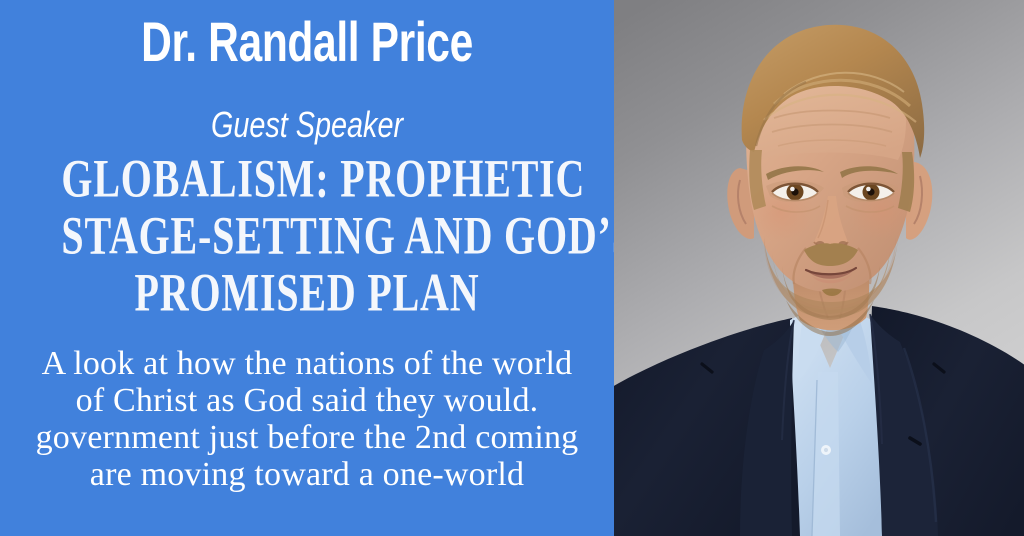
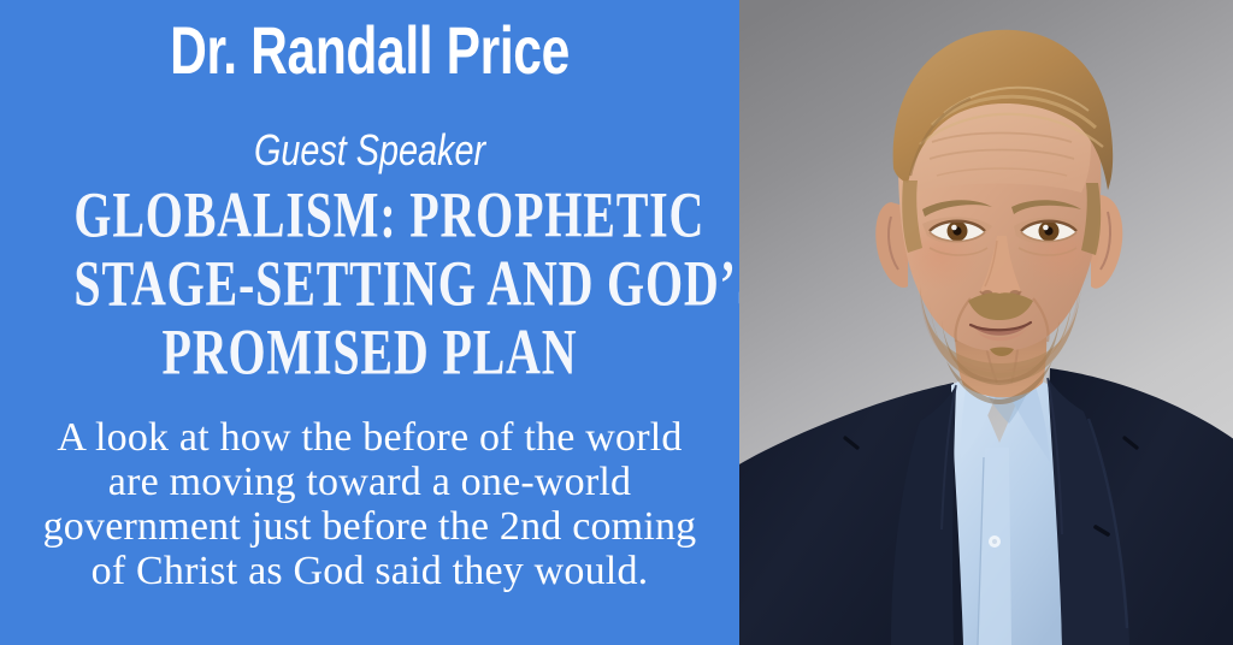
  Dr. Randall Price
  Guest Speaker
  GLOBALISM: PROPHETIC
  STAGE-SETTING AND GOD’
  PROMISED PLAN
- A look at how the nations of the world
+ A look at how the before of the world
- of Christ as God said they would.
+ are moving toward a one-world
  government just before the 2nd coming
- are moving toward a one-world
+ of Christ as God said they would.
